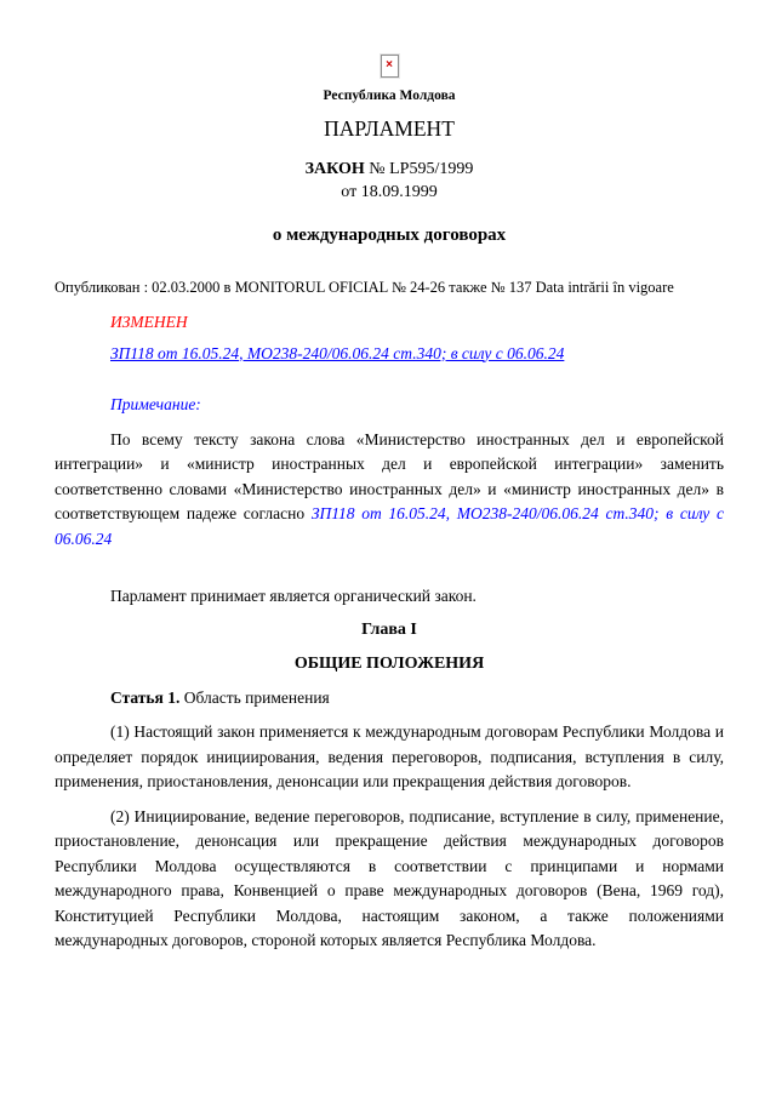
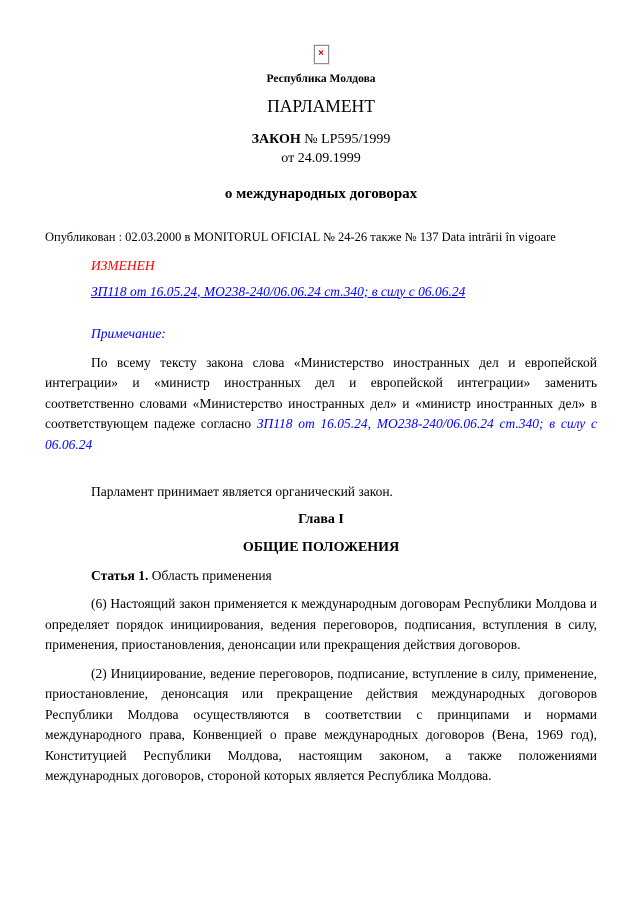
  ×
  Республика Молдова
  ПАРЛАМЕНТ
  ЗАКОН № LP595/1999
- от 18.09.1999
+ от 24.09.1999
  о международных договорах
  Опубликован : 02.03.2000 в MONITORUL OFICIAL № 24-26 также № 137 Data intrării în vigoare
  ИЗМЕНЕН
  ЗП118 от 16.05.24, MO238-240/06.06.24 ст.340; в силу с 06.06.24
  Примечание:
  По всему тексту закона слова «Министерство иностранных дел и европейской интеграции» и «министр иностранных дел и европейской интеграции» заменить соответственно словами «Министерство иностранных дел» и «министр иностранных дел» в соответствующем падеже согласно ЗП118 от 16.05.24, MO238-240/06.06.24 ст.340; в силу с 06.06.24
  Парламент принимает является органический закон.
  Глава I
  ОБЩИЕ ПОЛОЖЕНИЯ
  Статья 1. Область применения
- (1) Настоящий закон применяется к международным договорам Республики Молдова и определяет порядок инициирования, ведения переговоров, подписания, вступления в силу, применения, приостановления, денонсации или прекращения действия договоров.
+ (6) Настоящий закон применяется к международным договорам Республики Молдова и определяет порядок инициирования, ведения переговоров, подписания, вступления в силу, применения, приостановления, денонсации или прекращения действия договоров.
  (2) Инициирование, ведение переговоров, подписание, вступление в силу, применение, приостановление, денонсация или прекращение действия международных договоров Республики Молдова осуществляются в соответствии с принципами и нормами международного права, Конвенцией о праве международных договоров (Вена, 1969 год), Конституцией Республики Молдова, настоящим законом, а также положениями международных договоров, стороной которых является Республика Молдова.
